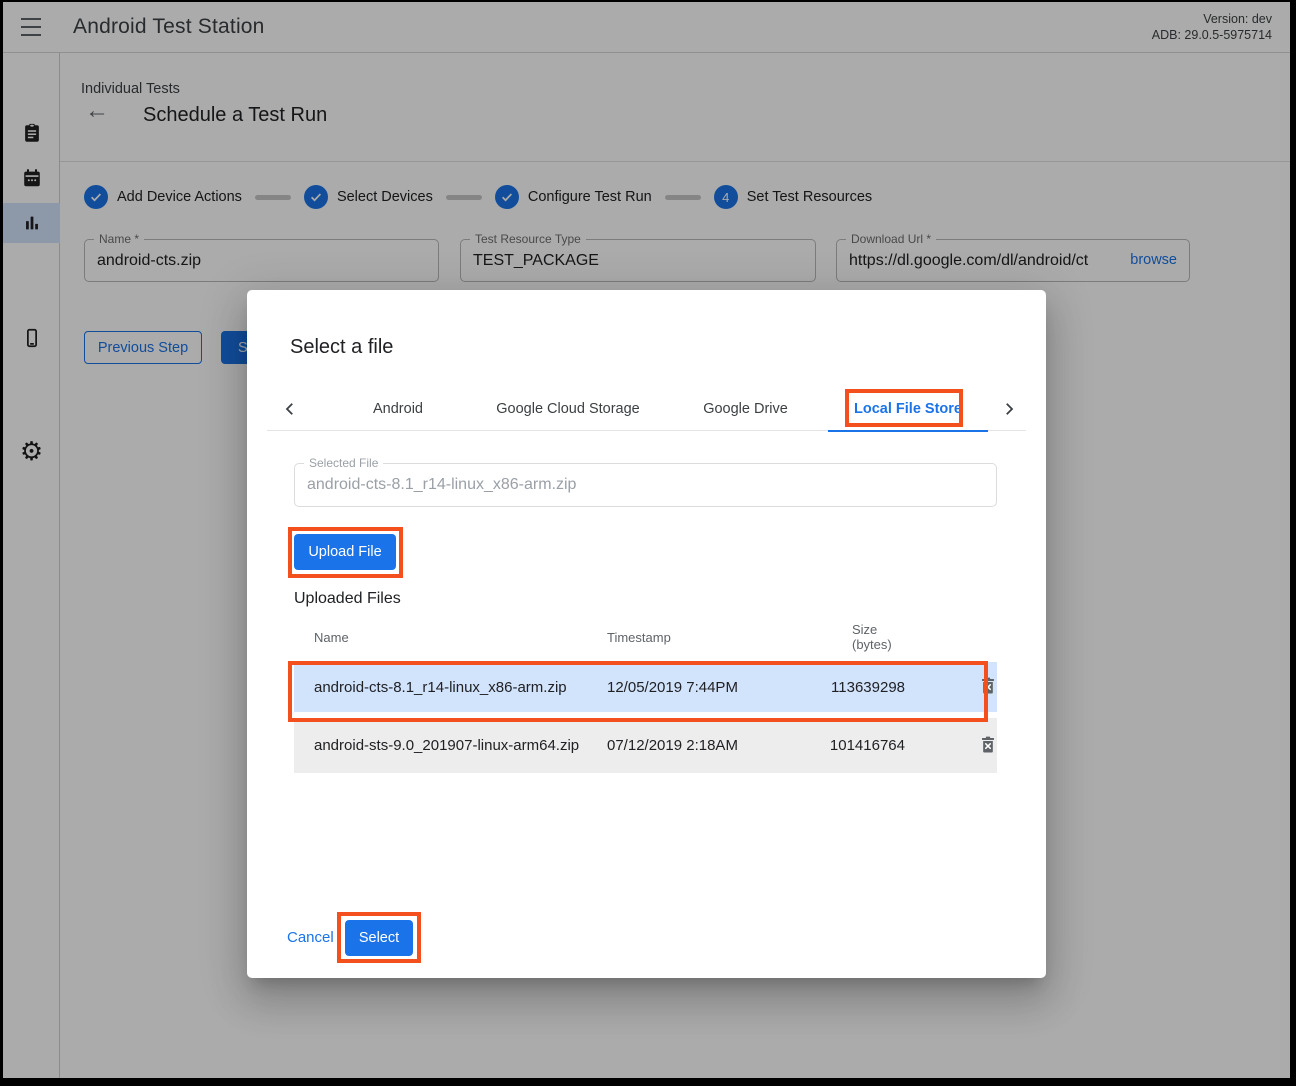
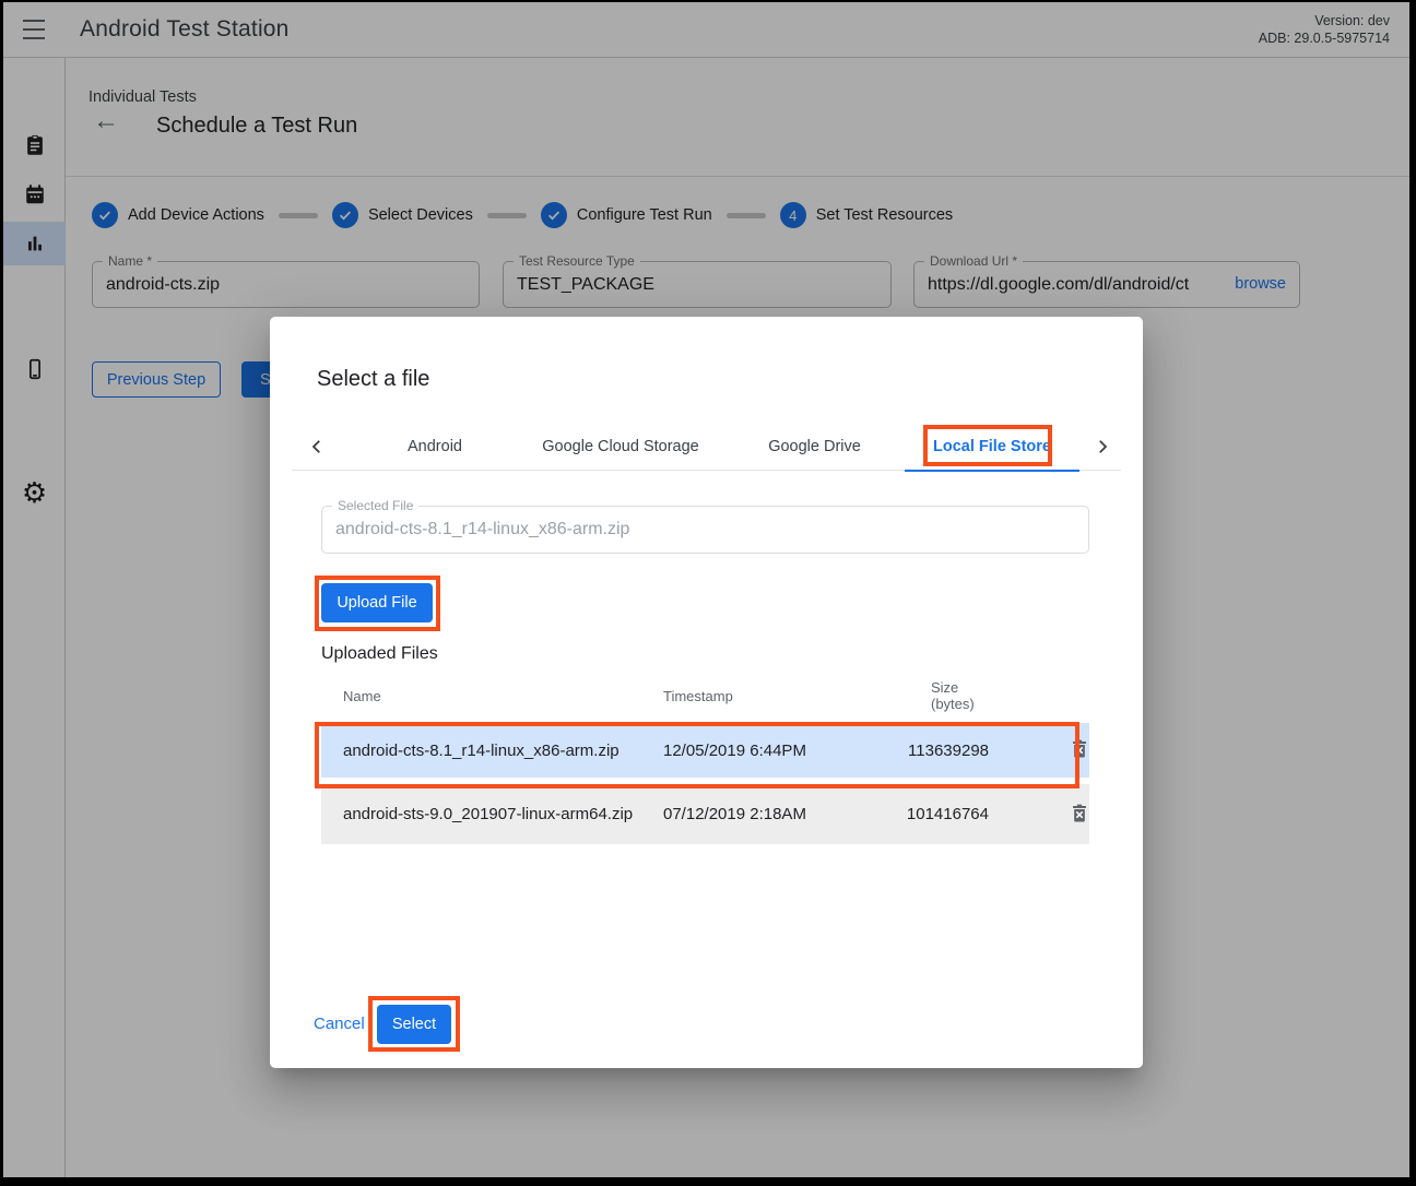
  Android Test Station
  Version: dev
  ADB: 29.0.5-5975714
  ⚙
  Individual Tests
  ←
  Schedule a Test Run
  Add Device Actions
  Select Devices
  Configure Test Run
  4
  Set Test Resources
  Name *
  android-cts.zip
  Test Resource Type
  TEST_PACKAGE
  Download Url *
  https://dl.google.com/dl/android/ct
  browse
  Previous Step
  S
  Select a file
  Android
  Google Cloud Storage
  Google Drive
  Local File Store
  Selected File
  android-cts-8.1_r14-linux_x86-arm.zip
  Upload File
  Uploaded Files
  Name
  Timestamp
  Size
  (bytes)
  android-cts-8.1_r14-linux_x86-arm.zip
- 12/05/2019 7:44PM
+ 12/05/2019 6:44PM
  113639298
  android-sts-9.0_201907-linux-arm64.zip
  07/12/2019 2:18AM
  101416764
  Cancel
  Select
